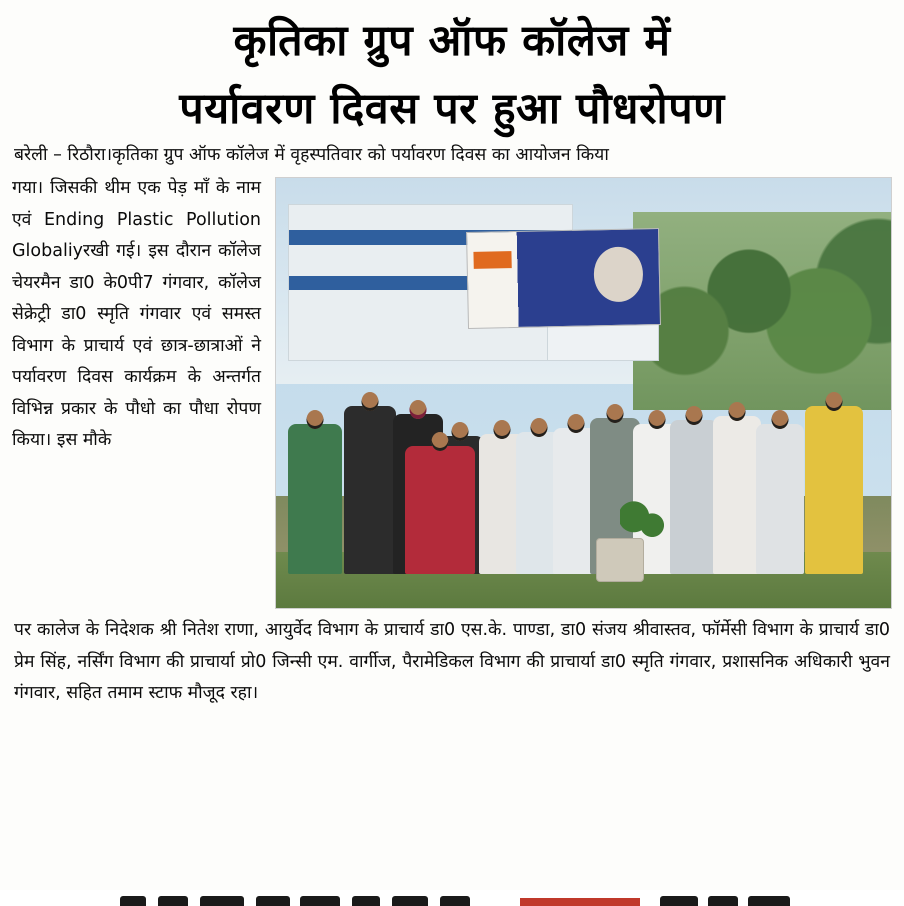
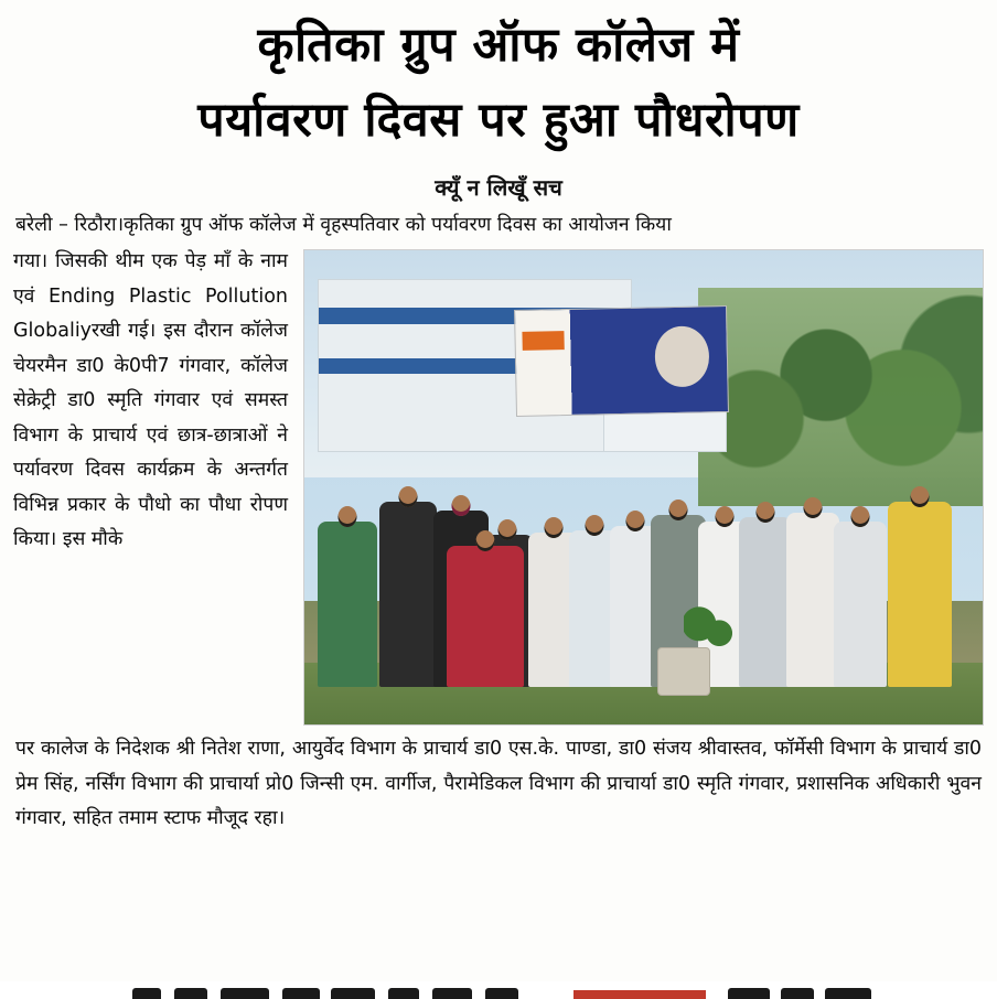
  कृतिका ग्रुप ऑफ कॉलेज में
  पर्यावरण दिवस पर हुआ पौधरोपण
+ क्यूँ न लिखूँ सच
  बरेली – रिठौरा।कृतिका ग्रुप ऑफ कॉलेज में वृहस्पतिवार को पर्यावरण दिवस का आयोजन किया
  गया। जिसकी थीम एक पेड़ माँ के नाम एवं Ending Plastic Pollution Globaliyरखी गई। इस दौरान कॉलेज चेयरमैन डा0 के0पी7 गंगवार, कॉलेज सेक्रेट्री डा0 स्मृति गंगवार एवं समस्त विभाग के प्राचार्य एवं छात्र-छात्राओं ने पर्यावरण दिवस कार्यक्रम के अन्तर्गत विभिन्न प्रकार के पौधो का पौधा रोपण किया। इस मौके
  पर कालेज के निदेशक श्री नितेश राणा, आयुर्वेद विभाग के प्राचार्य डा0 एस.के. पाण्डा, डा0 संजय श्रीवास्तव, फॉर्मेसी विभाग के प्राचार्य डा0 प्रेम सिंह, नर्सिंग विभाग की प्राचार्या प्रो0 जिन्सी एम. वार्गीज, पैरामेडिकल विभाग की प्राचार्या डा0 स्मृति गंगवार, प्रशासनिक अधिकारी भुवन गंगवार, सहित तमाम स्टाफ मौजूद रहा।
